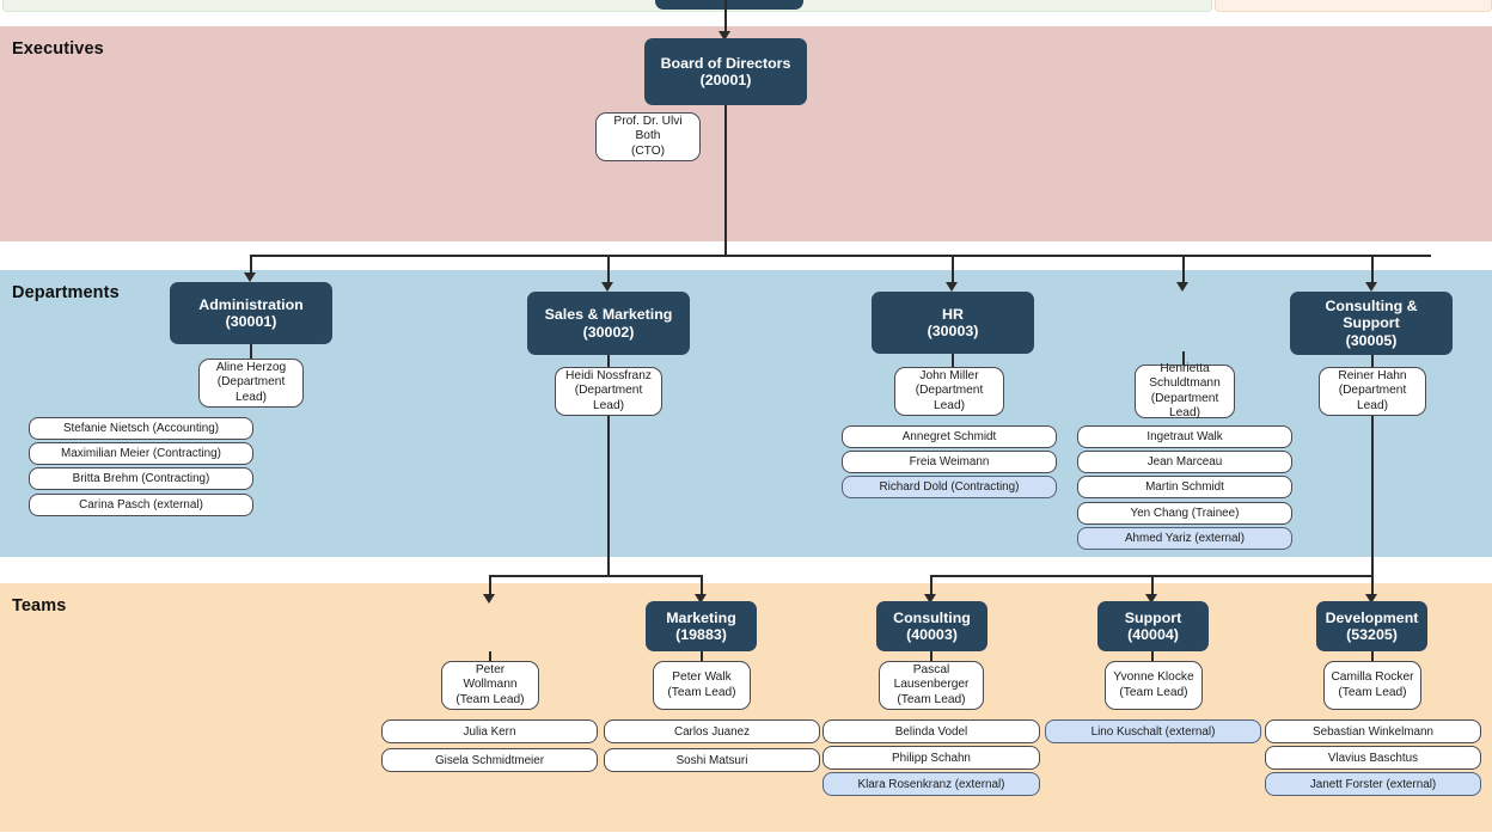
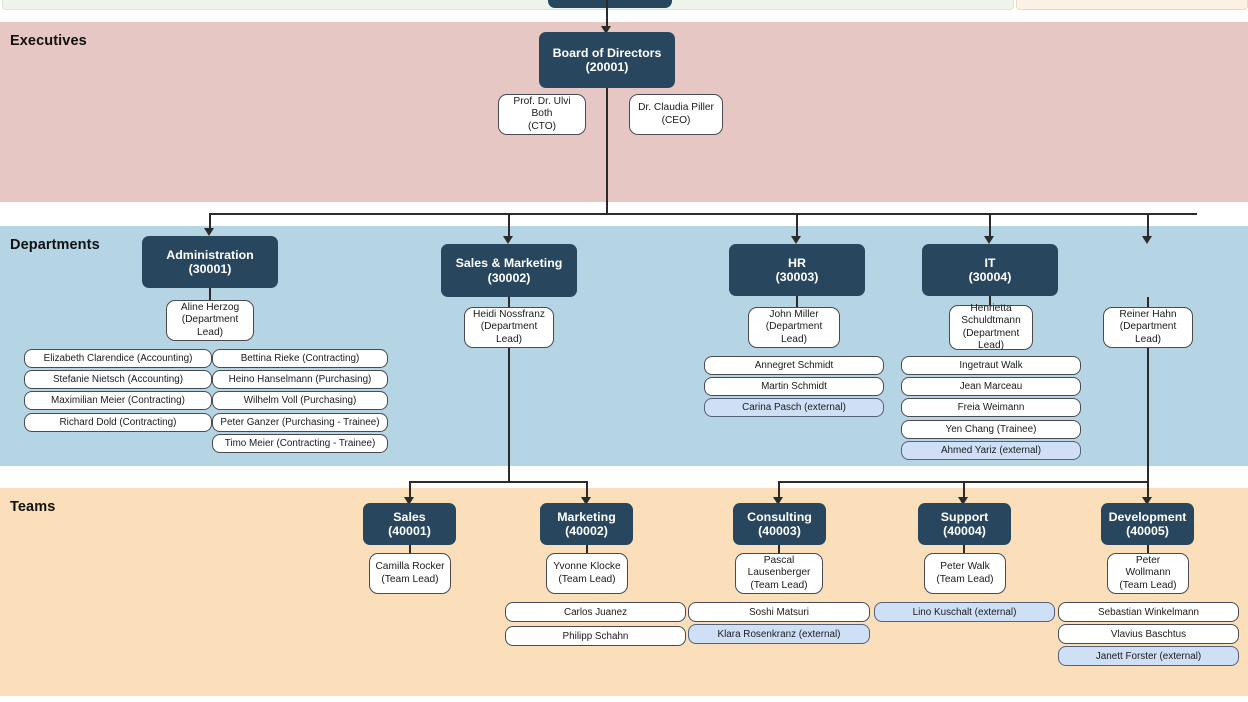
  Executives
  Departments
  Teams
  Board of Directors
  (20001)
  Prof. Dr. Ulvi Both
  (CTO)
+ Dr. Claudia Piller
+ (CEO)
  Administration
  (30001)
  Aline Herzog
  (Department Lead)
+ Elizabeth Clarendice (Accounting)
  Stefanie Nietsch (Accounting)
  Maximilian Meier (Contracting)
- Britta Brehm (Contracting)
- Carina Pasch (external)
+ Richard Dold (Contracting)
+ Bettina Rieke (Contracting)
+ Heino Hanselmann (Purchasing)
+ Wilhelm Voll (Purchasing)
+ Peter Ganzer (Purchasing - Trainee)
+ Timo Meier (Contracting - Trainee)
  Sales & Marketing
  (30002)
  Heidi Nossfranz
  (Department Lead)
  HR
  (30003)
  John Miller
  (Department Lead)
  Annegret Schmidt
- Freia Weimann
+ Martin Schmidt
- Richard Dold (Contracting)
+ Carina Pasch (external)
+ IT
+ (30004)
  Henrietta Schuldtmann
  (Department Lead)
  Ingetraut Walk
  Jean Marceau
- Martin Schmidt
+ Freia Weimann
  Yen Chang (Trainee)
  Ahmed Yariz (external)
- Consulting & Support
- (30005)
  Reiner Hahn
  (Department Lead)
+ Sales
+ (40001)
- Peter Wollmann
+ Camilla Rocker
  (Team Lead)
- Julia Kern
- Gisela Schmidtmeier
  Marketing
- (19883)
+ (40002)
- Peter Walk
+ Yvonne Klocke
  (Team Lead)
  Carlos Juanez
- Soshi Matsuri
+ Philipp Schahn
  Consulting
  (40003)
  Pascal Lausenberger
  (Team Lead)
- Belinda Vodel
- Philipp Schahn
+ Soshi Matsuri
  Klara Rosenkranz (external)
  Support
  (40004)
- Yvonne Klocke
+ Peter Walk
  (Team Lead)
  Lino Kuschalt (external)
  Development
- (53205)
+ (40005)
- Camilla Rocker
+ Peter Wollmann
  (Team Lead)
  Sebastian Winkelmann
  Vlavius Baschtus
  Janett Forster (external)
